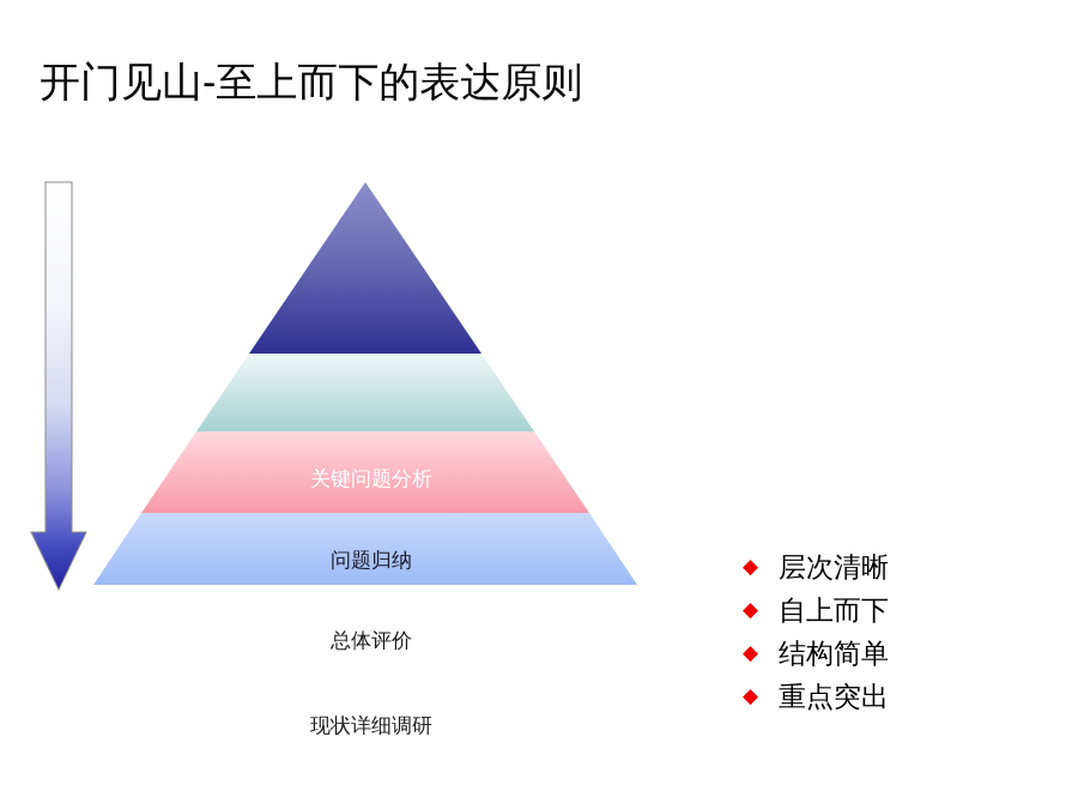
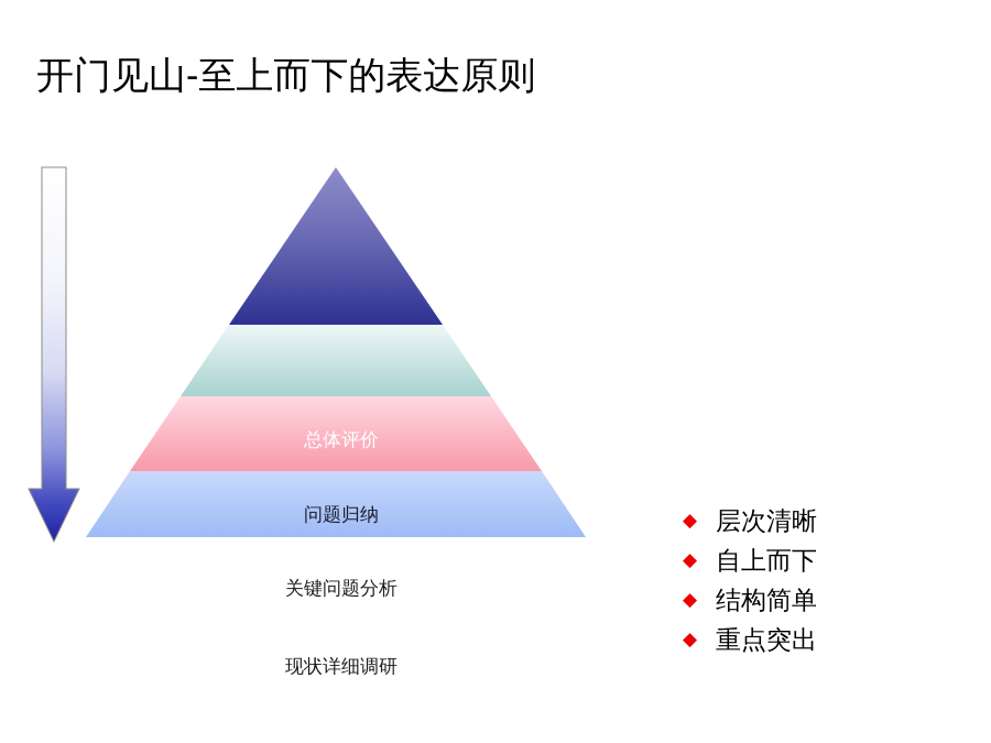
  开门见山-至上而下的表达原则
- 关键问题分析
+ 总体评价
  问题归纳
- 总体评价
+ 关键问题分析
  现状详细调研
  ◆
  层次清晰
  ◆
  自上而下
  ◆
  结构简单
  ◆
  重点突出
